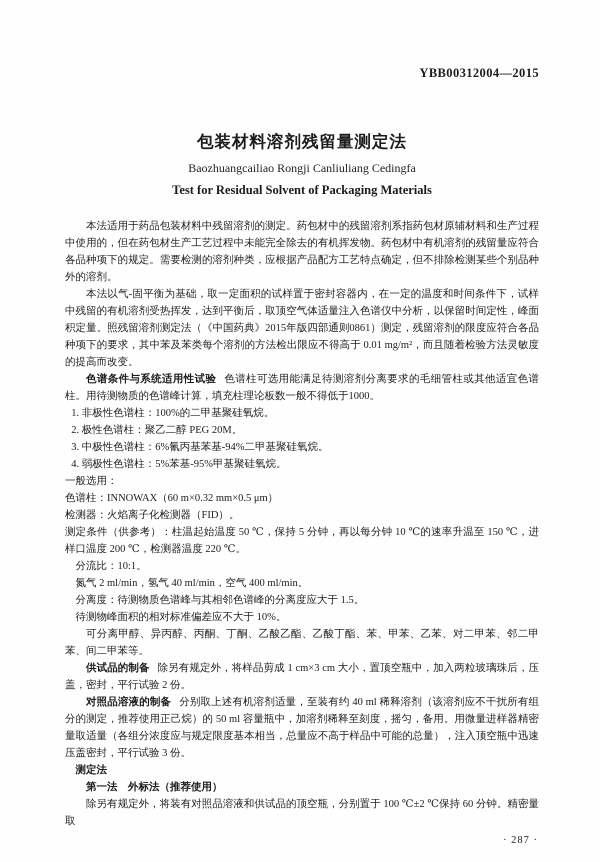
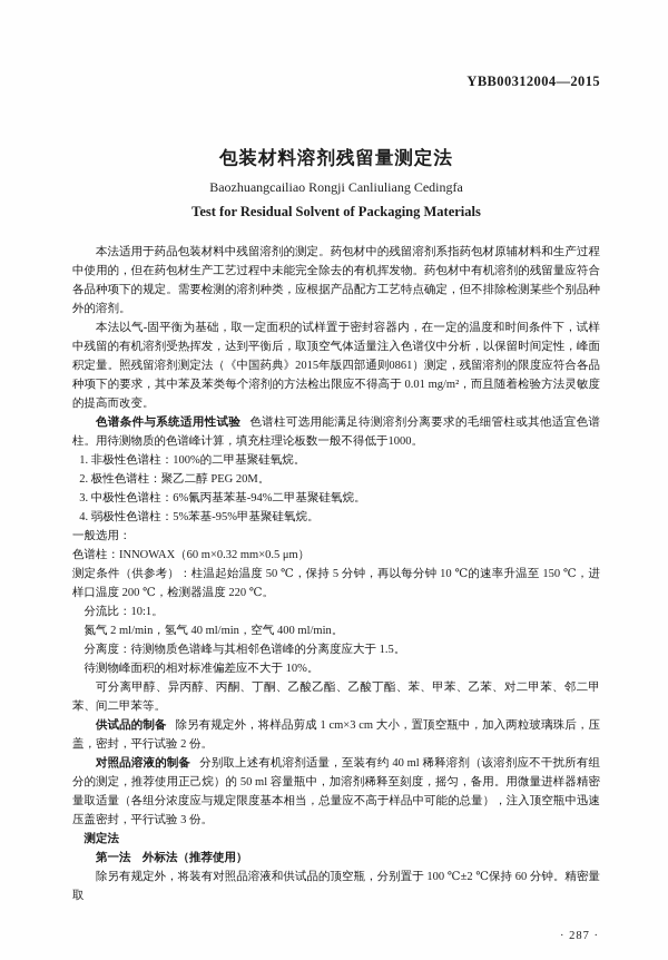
  YBB00312004—2015
  包装材料溶剂残留量测定法
  Baozhuangcailiao Rongji Canliuliang Cedingfa
  Test for Residual Solvent of Packaging Materials
  本法适用于药品包装材料中残留溶剂的测定。药包材中的残留溶剂系指药包材原辅材料和生产过程中使用的，但在药包材生产工艺过程中未能完全除去的有机挥发物。药包材中有机溶剂的残留量应符合各品种项下的规定。需要检测的溶剂种类，应根据产品配方工艺特点确定，但不排除检测某些个别品种外的溶剂。
  本法以气-固平衡为基础，取一定面积的试样置于密封容器内，在一定的温度和时间条件下，试样中残留的有机溶剂受热挥发，达到平衡后，取顶空气体适量注入色谱仪中分析，以保留时间定性，峰面积定量。照残留溶剂测定法（《中国药典》2015年版四部通则0861）测定，残留溶剂的限度应符合各品种项下的要求，其中苯及苯类每个溶剂的方法检出限应不得高于 0.01 mg/m²，而且随着检验方法灵敏度的提高而改变。
  色谱条件与系统适用性试验 色谱柱可选用能满足待测溶剂分离要求的毛细管柱或其他适宜色谱柱。用待测物质的色谱峰计算，填充柱理论板数一般不得低于1000。
  1. 非极性色谱柱：100%的二甲基聚硅氧烷。
  2. 极性色谱柱：聚乙二醇 PEG 20M。
  3. 中极性色谱柱：6%氰丙基苯基-94%二甲基聚硅氧烷。
  4. 弱极性色谱柱：5%苯基-95%甲基聚硅氧烷。
  一般选用：
  色谱柱：INNOWAX（60 m×0.32 mm×0.5 μm）
- 检测器：火焰离子化检测器（FID）。
  测定条件（供参考）：柱温起始温度 50 ℃，保持 5 分钟，再以每分钟 10 ℃的速率升温至 150 ℃，进样口温度 200 ℃，检测器温度 220 ℃。
  分流比：10:1。
  氮气 2 ml/min，氢气 40 ml/min，空气 400 ml/min。
  分离度：待测物质色谱峰与其相邻色谱峰的分离度应大于 1.5。
  待测物峰面积的相对标准偏差应不大于 10%。
  可分离甲醇、异丙醇、丙酮、丁酮、乙酸乙酯、乙酸丁酯、苯、甲苯、乙苯、对二甲苯、邻二甲苯、间二甲苯等。
  供试品的制备 除另有规定外，将样品剪成 1 cm×3 cm 大小，置顶空瓶中，加入两粒玻璃珠后，压盖，密封，平行试验 2 份。
  对照品溶液的制备 分别取上述有机溶剂适量，至装有约 40 ml 稀释溶剂（该溶剂应不干扰所有组分的测定，推荐使用正己烷）的 50 ml 容量瓶中，加溶剂稀释至刻度，摇匀，备用。用微量进样器精密量取适量（各组分浓度应与规定限度基本相当，总量应不高于样品中可能的总量），注入顶空瓶中迅速压盖密封，平行试验 3 份。
  测定法
  第一法 外标法（推荐使用）
  除另有规定外，将装有对照品溶液和供试品的顶空瓶，分别置于 100 ℃±2 ℃保持 60 分钟。精密量取
  · 287 ·
